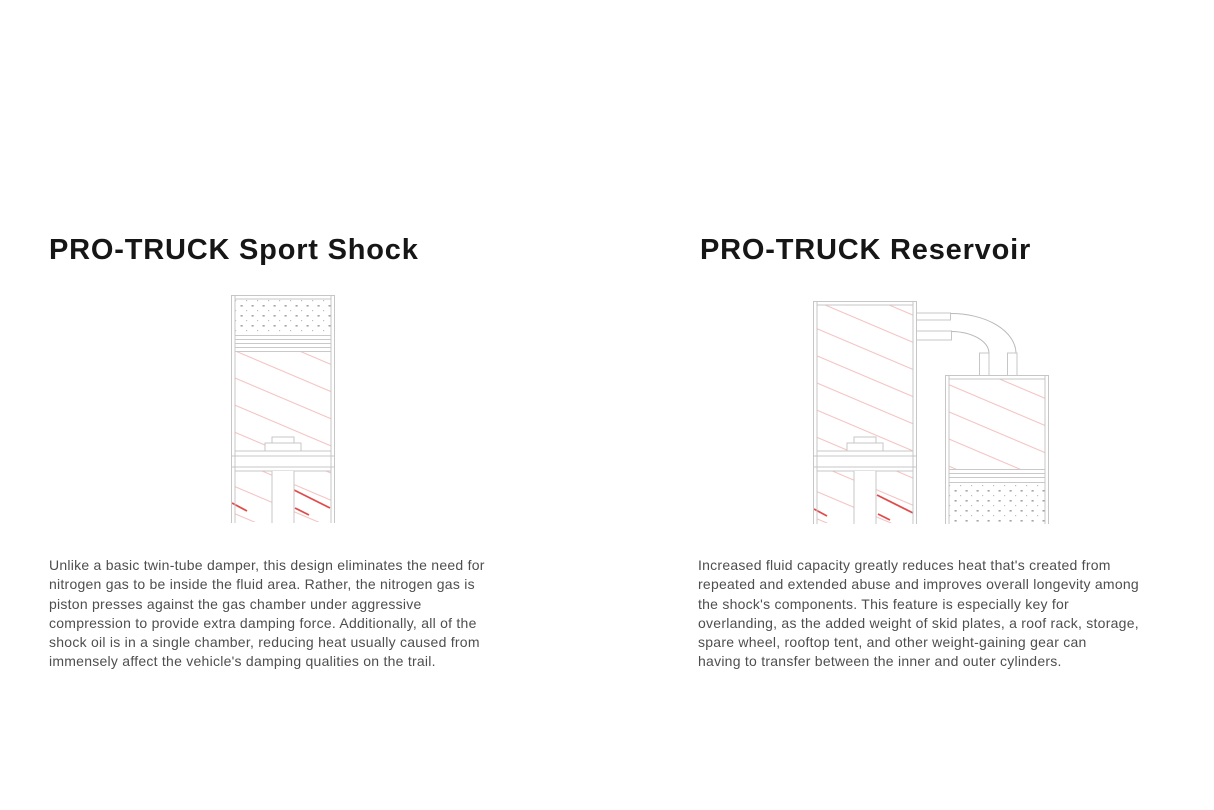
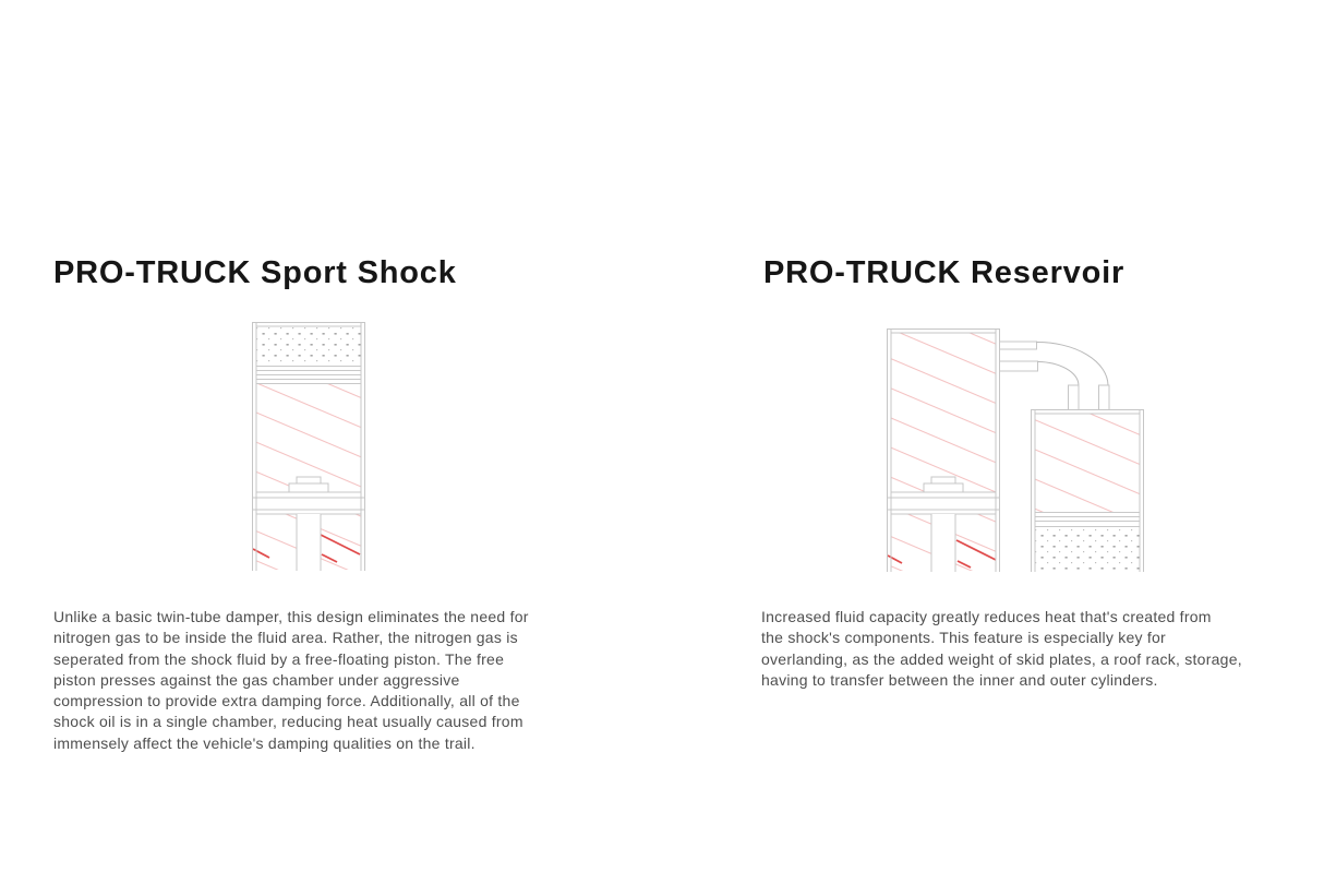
  PRO-TRUCK Sport Shock
  Unlike a basic twin-tube damper, this design eliminates the need for
  nitrogen gas to be inside the fluid area. Rather, the nitrogen gas is
+ seperated from the shock fluid by a free-floating piston. The free
  piston presses against the gas chamber under aggressive
  compression to provide extra damping force. Additionally, all of the
  shock oil is in a single chamber, reducing heat usually caused from
  immensely affect the vehicle's damping qualities on the trail.
  PRO-TRUCK Reservoir
  Increased fluid capacity greatly reduces heat that's created from
- repeated and extended abuse and improves overall longevity among
  the shock's components. This feature is especially key for
  overlanding, as the added weight of skid plates, a roof rack, storage,
- spare wheel, rooftop tent, and other weight-gaining gear can
  having to transfer between the inner and outer cylinders.
